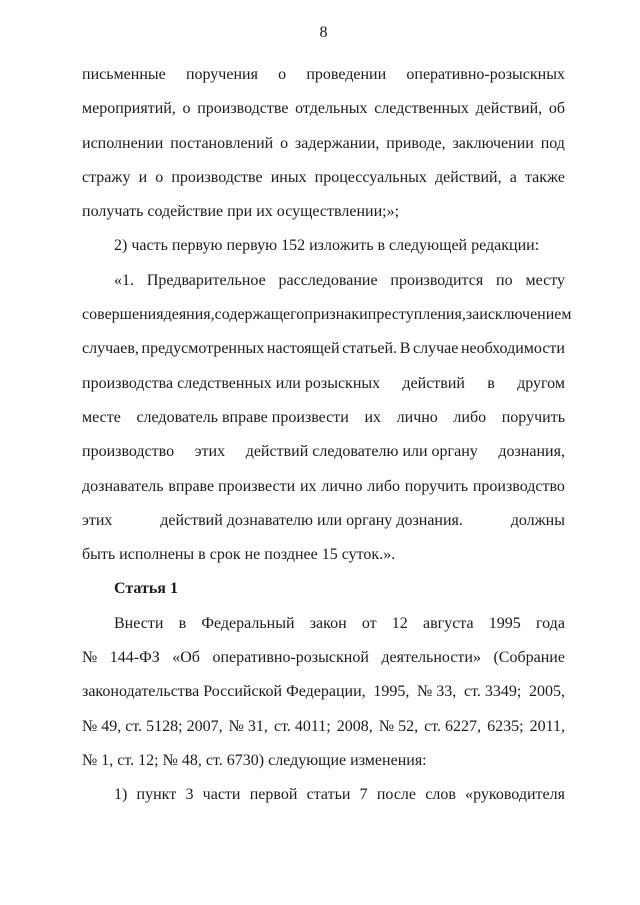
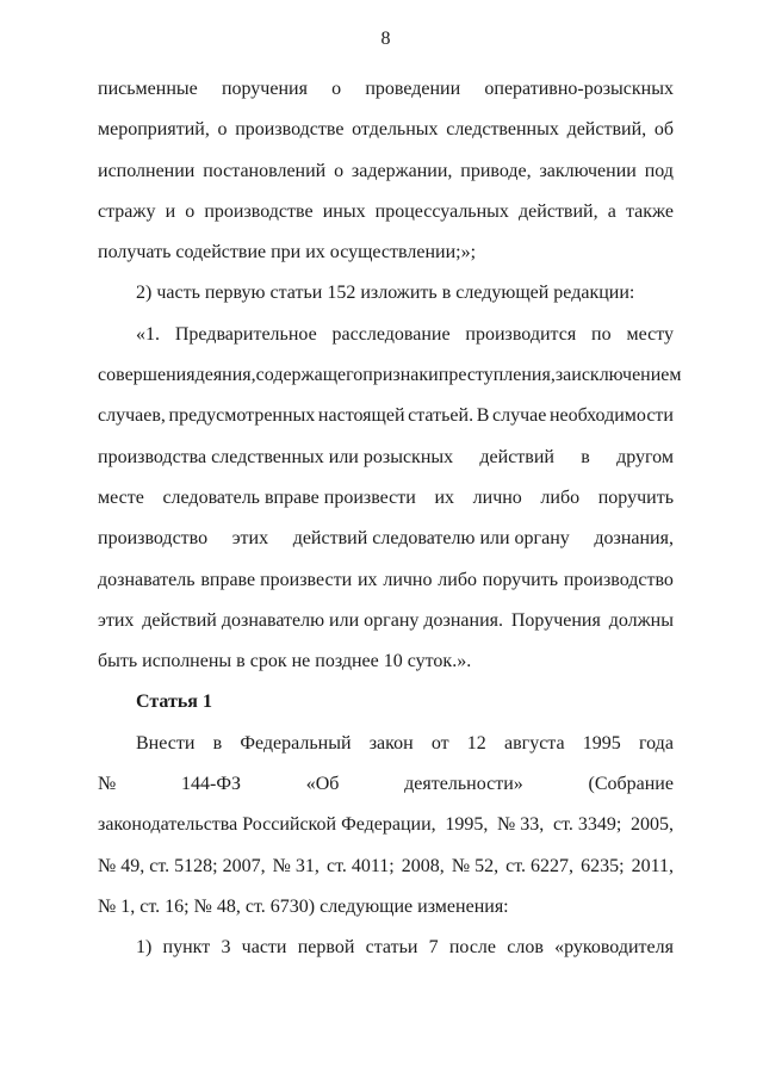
  8
  письменные
  поручения
  о
  проведении
  оперативно-розыскных
  мероприятий,
  о
  производстве
  отдельных
  следственных
  действий,
  об
  исполнении
  постановлений
  о
  задержании,
  приводе,
  заключении
  под
  стражу
  и
  о
  производстве
  иных
  процессуальных
  действий,
  а
  также
  получать содействие при их осуществлении;»;
- 2) часть первую первую 152 изложить в следующей редакции:
+ 2) часть первую статьи 152 изложить в следующей редакции:
  «1.
  Предварительное
  расследование
  производится
  по
  месту
  совершения
  деяния,
  содержащего
  признаки
  преступления,
  за
  исключением
  случаев,
  предусмотренных
  настоящей
  статьей.
  В
  случае
  необходимости
  производства следственных или розыскных
  действий
  в
  другом
  месте
  следователь вправе произвести
  их
  лично
  либо
  поручить
  производство
  этих
  действий следователю или органу
  дознания,
  дознаватель
  вправе произвести
  их
  лично
  либо
  поручить
  производство
  этих
  действий дознавателю или органу дознания.
+ Поручения
  должны
- быть исполнены в срок не позднее 15 суток.».
+ быть исполнены в срок не позднее 10 суток.».
  Статья 1
  Внести
  в
  Федеральный
  закон
  от
  12
  августа
  1995
  года
  №
  144-ФЗ
  «Об
- оперативно-розыскной
  деятельности»
  (Собрание
  законодательства Российской Федерации,
  1995,
  № 33,
  ст. 3349;
  2005,
  № 49, ст. 5128; 2007,
  № 31,
  ст. 4011;
  2008,
  № 52,
  ст. 6227,
  6235;
  2011,
- № 1, ст. 12; № 48, ст. 6730) следующие изменения:
+ № 1, ст. 16; № 48, ст. 6730) следующие изменения:
  1)
  пункт
  3
  части
  первой
  статьи
  7
  после
  слов
  «руководителя
